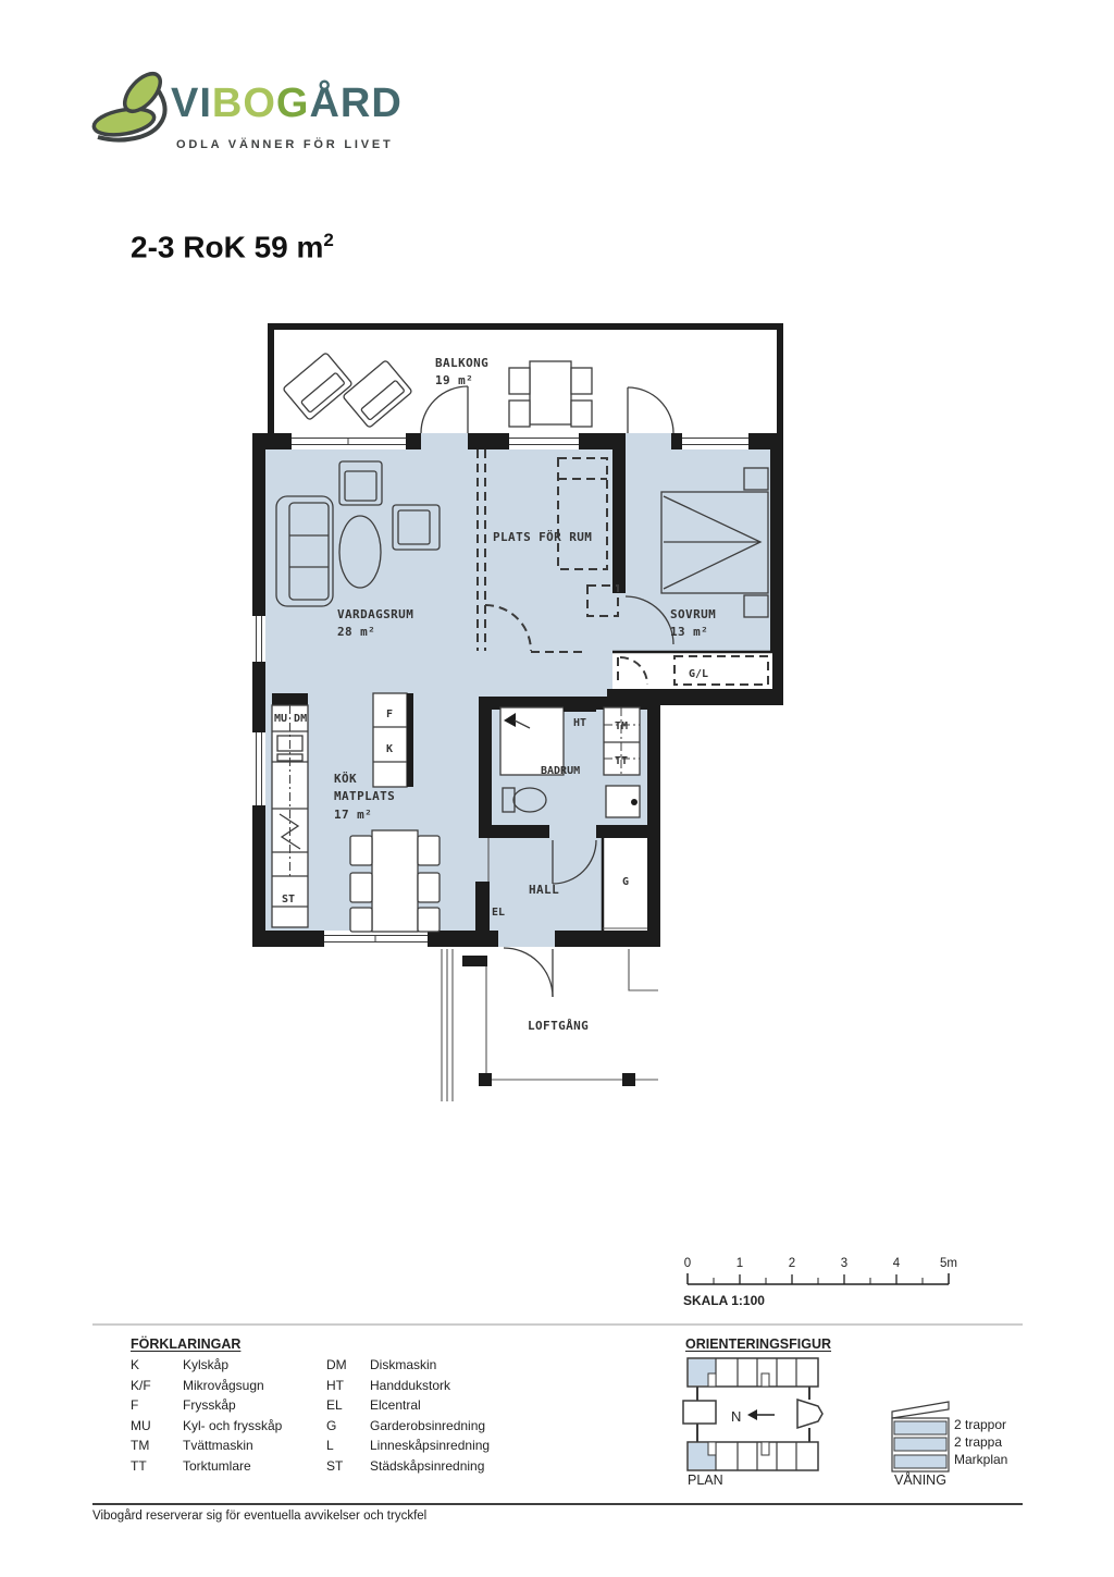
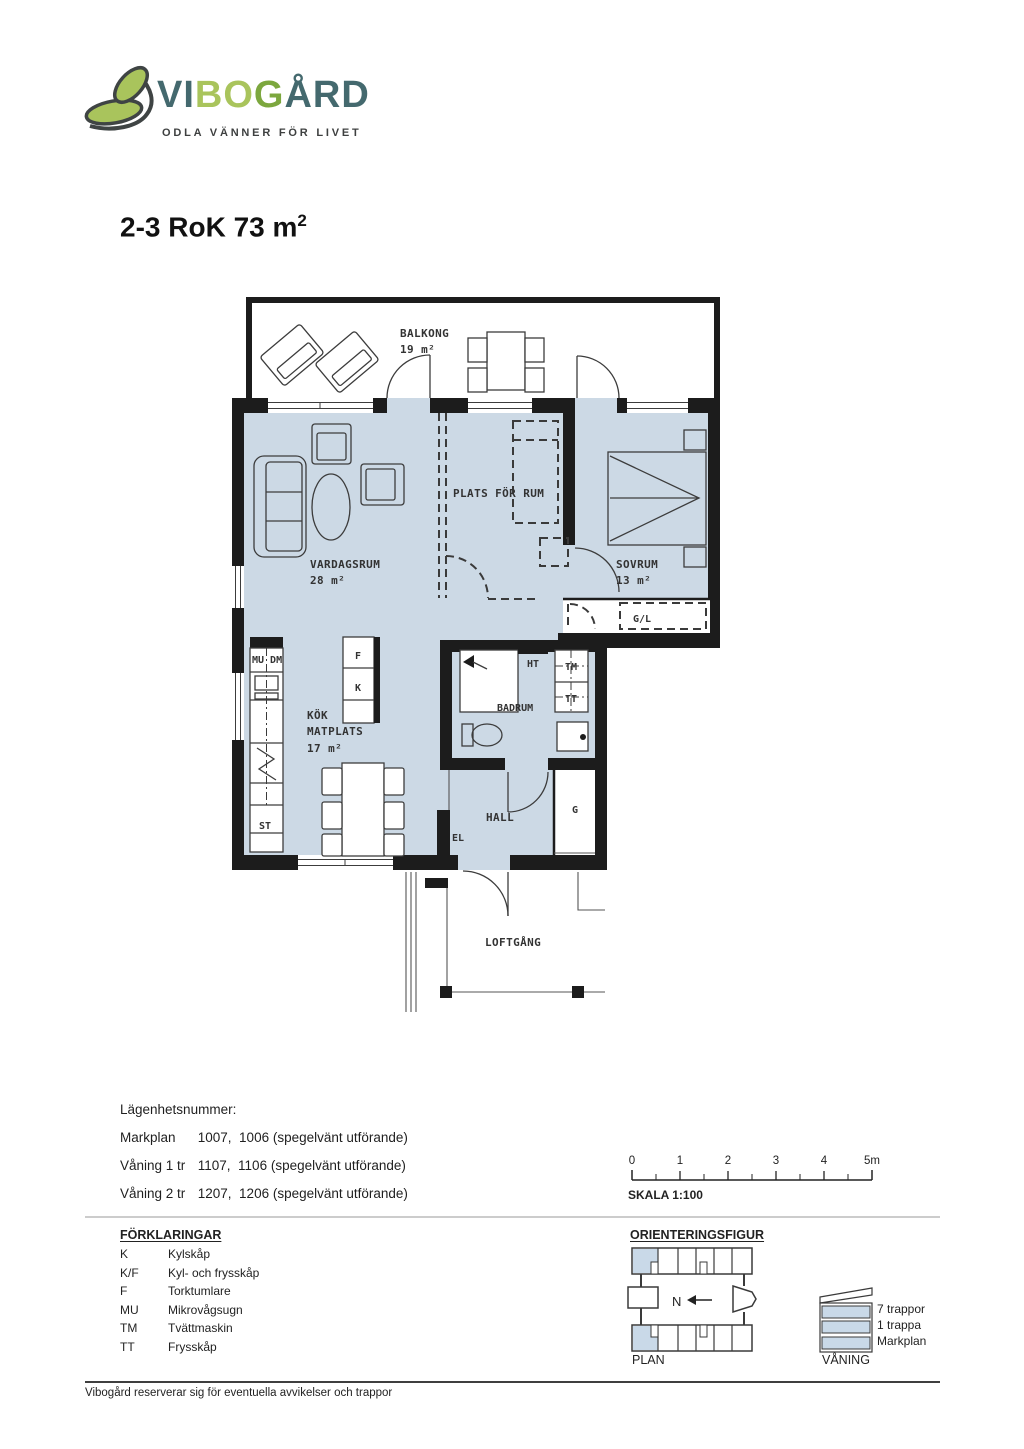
  BALKONG
  19 m²
  VARDAGSRUM
  28 m²
  PLATS FÖR RUM
  SOVRUM
  13 m²
  KÖK
  MATPLATS
  17 m²
  BADRUM
  HALL
  LOFTGÅNG
  G/L
  HT
  TM
  TT
  EL
  G
  ST
  MU DM
  F
  K
  0
  1
  2
  3
  4
  5m
  N
  VIBOGÅRD
  ODLA VÄNNER FÖR LIVET
- 2-3 RoK 59 m2
+ 2-3 RoK 73 m2
+ Lägenhetsnummer:
+ Markplan 1007, 1006 (spegelvänt utförande)
+ Våning 1 tr 1107, 1106 (spegelvänt utförande)
+ Våning 2 tr 1207, 1206 (spegelvänt utförande)
  SKALA 1:100
  FÖRKLARINGAR
  K Kylskåp
- K/F Mikrovågsugn
+ K/F Kyl- och frysskåp
- F Frysskåp
+ F Torktumlare
- MU Kyl- och frysskåp
+ MU Mikrovågsugn
  TM Tvättmaskin
- TT Torktumlare
+ TT Frysskåp
- DM Diskmaskin
- HT Handdukstork
- EL Elcentral
- G Garderobsinredning
- L Linneskåpsinredning
- ST Städskåpsinredning
  ORIENTERINGSFIGUR
  PLAN
- 2 trappor
+ 7 trappor
- 2 trappa
+ 1 trappa
  Markplan
  VÅNING
- Vibogård reserverar sig för eventuella avvikelser och tryckfel
+ Vibogård reserverar sig för eventuella avvikelser och trappor
